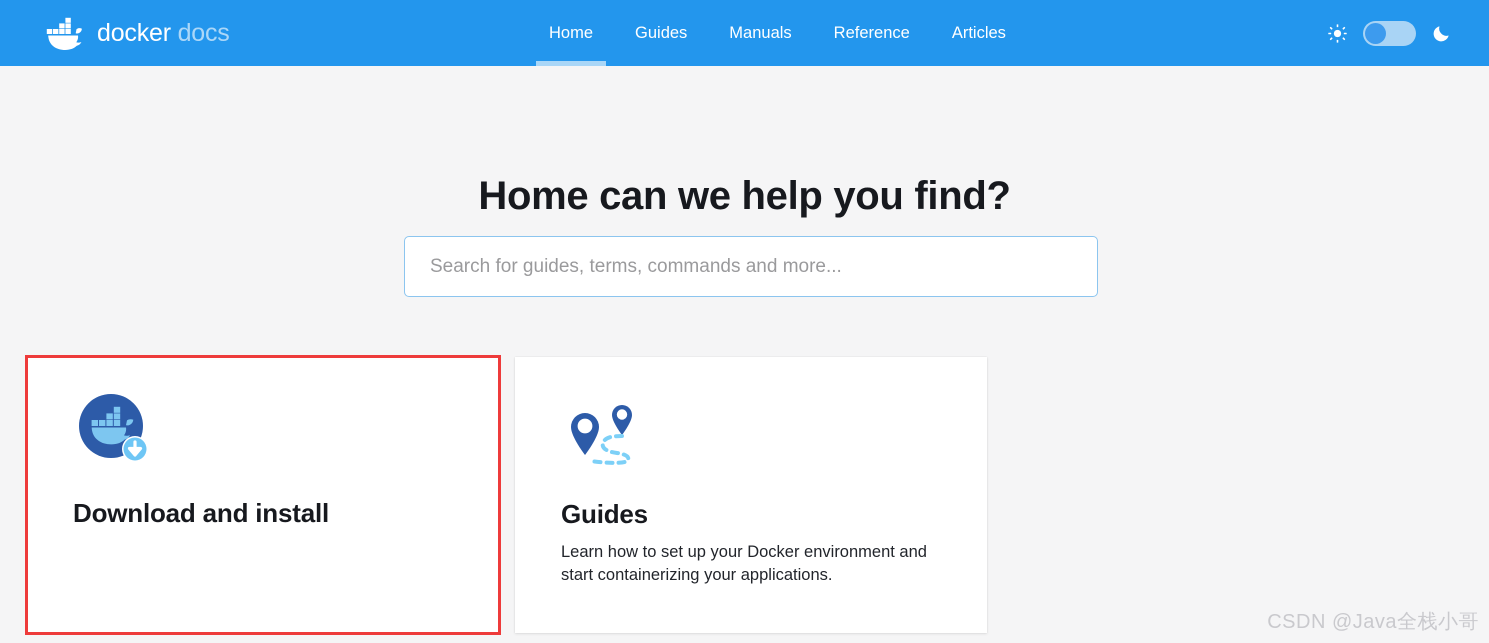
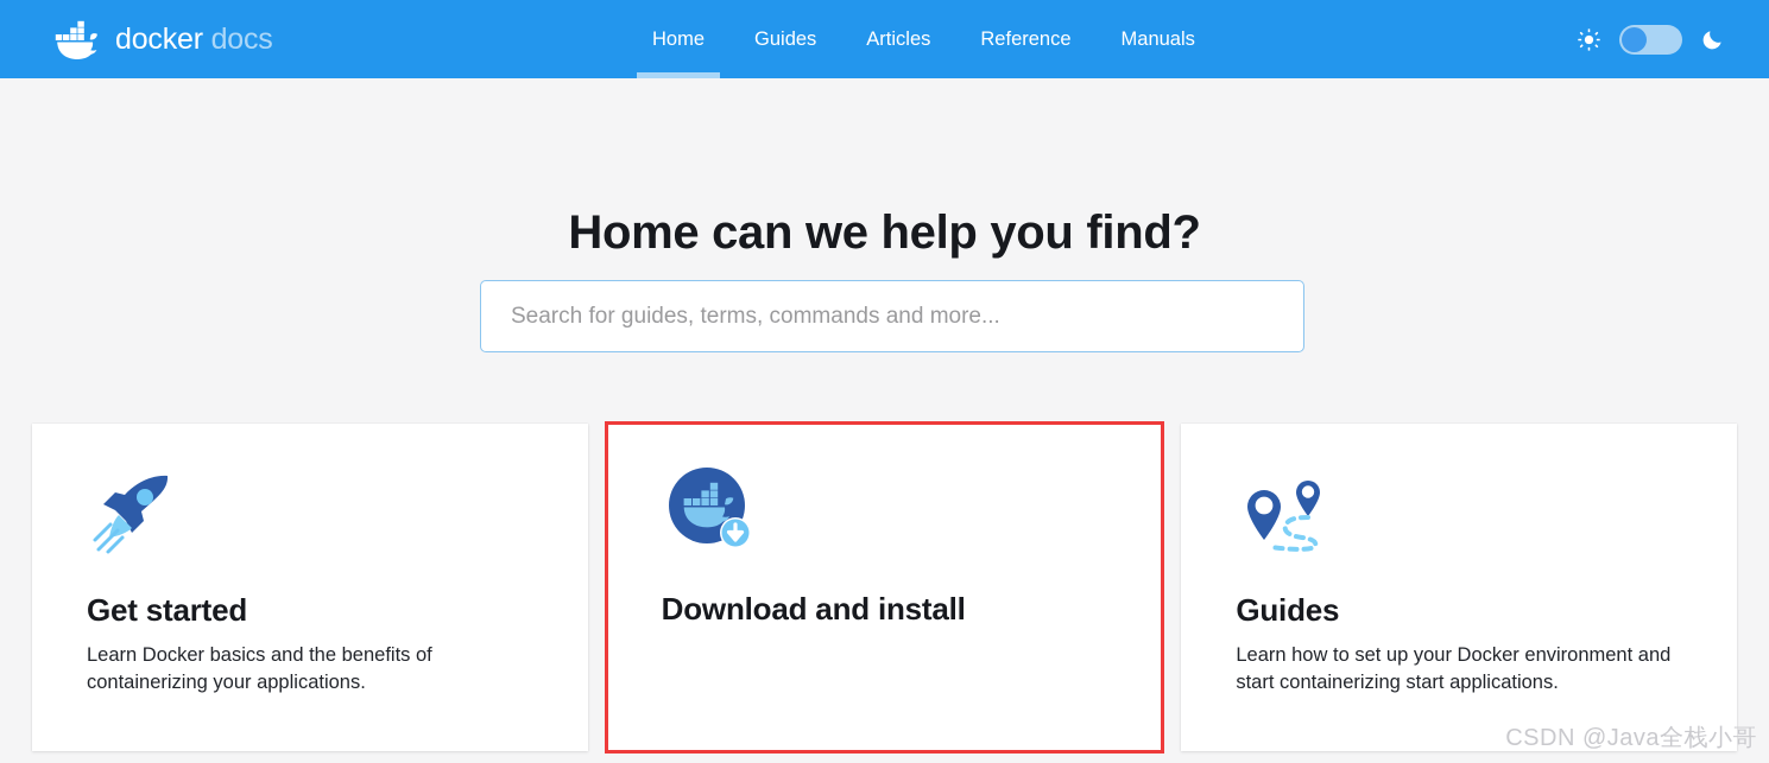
  docker docs
  Home
  Guides
- Manuals
+ Articles
  Reference
- Articles
+ Manuals
  Home can we help you find?
  Search for guides, terms, commands and more...
+ Get started
+ Learn Docker basics and the benefits of containerizing your applications.
  Download and install
  Guides
- Learn how to set up your Docker environment and start containerizing your applications.
+ Learn how to set up your Docker environment and start containerizing start applications.
  CSDN @Java全栈小哥
